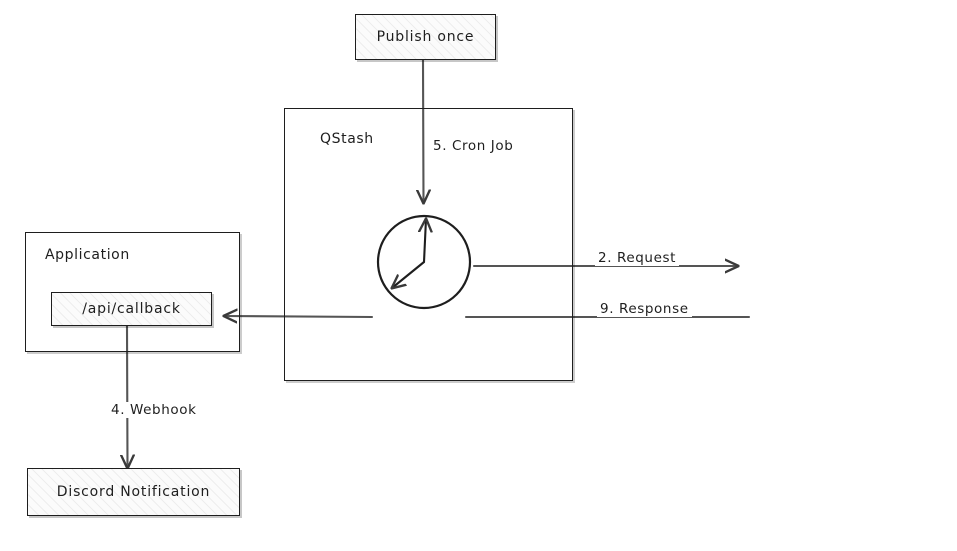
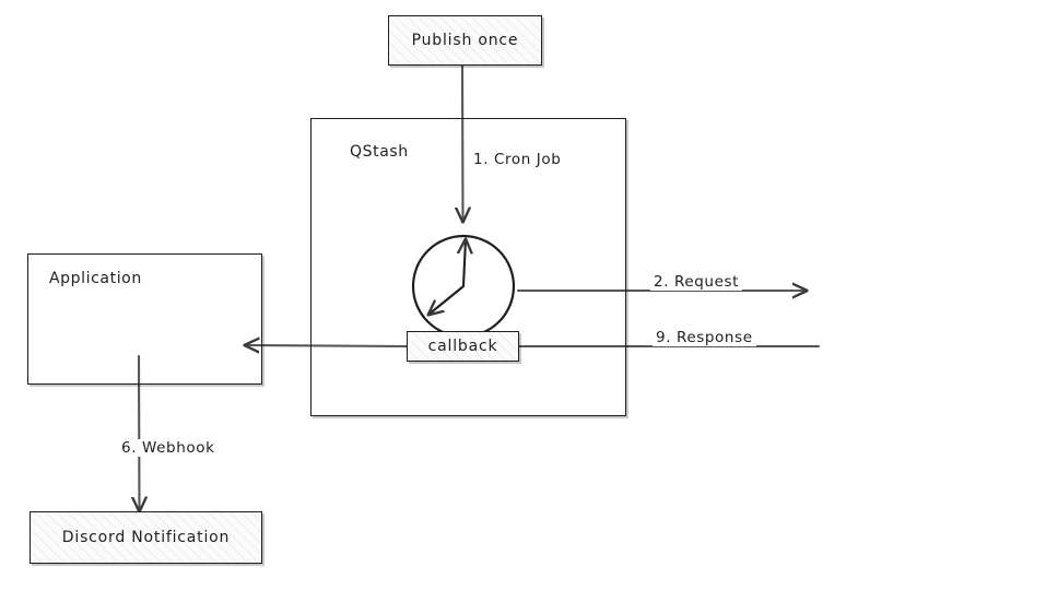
  Publish once
  QStash
+ callback
  Application
- /api/callback
  Discord Notification
- 5. Cron Job
+ 1. Cron Job
  2. Request
  9. Response
- 4. Webhook
+ 6. Webhook
